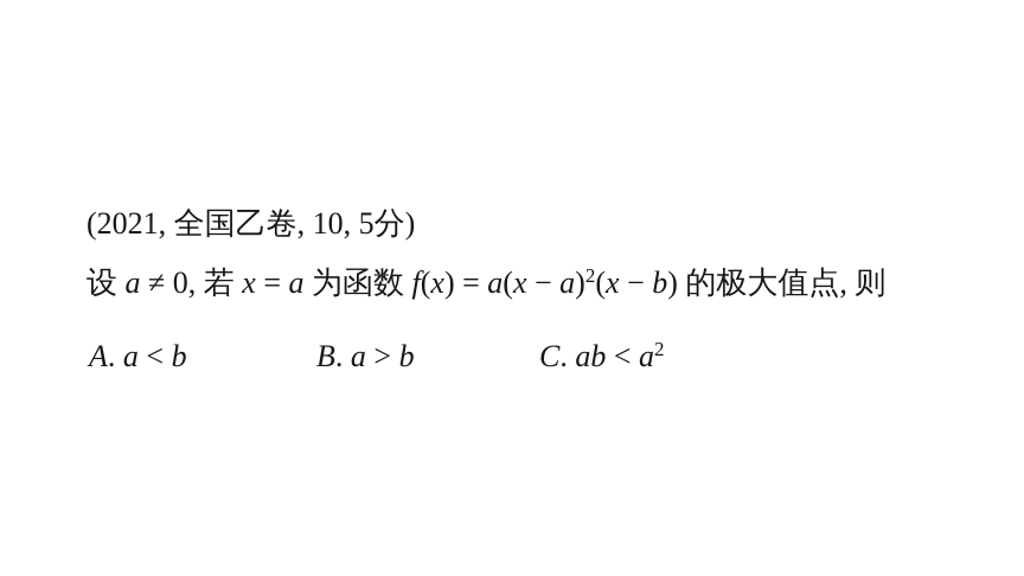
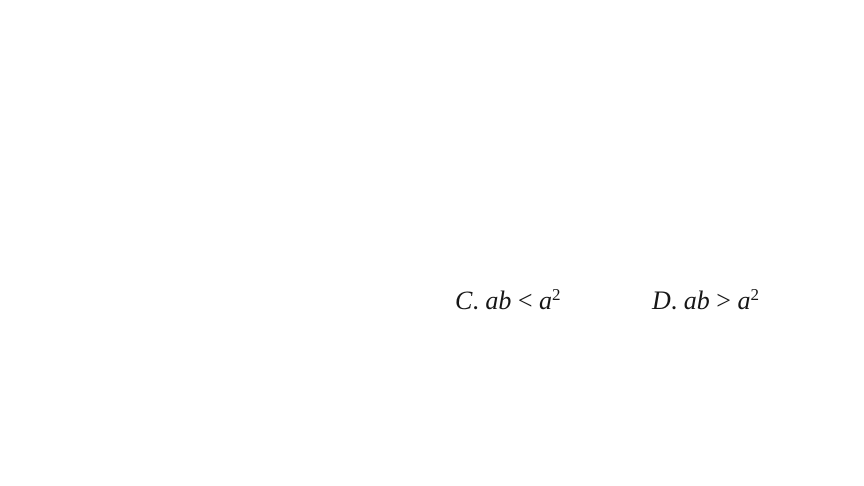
- (2021, 全国乙卷, 10, 5分)
- 设 a ≠ 0, 若 x = a 为函数 f(x) = a(x − a)2(x − b) 的极大值点, 则
- A. a < b
- B. a > b
  C. ab < a2
+ D. ab > a2
